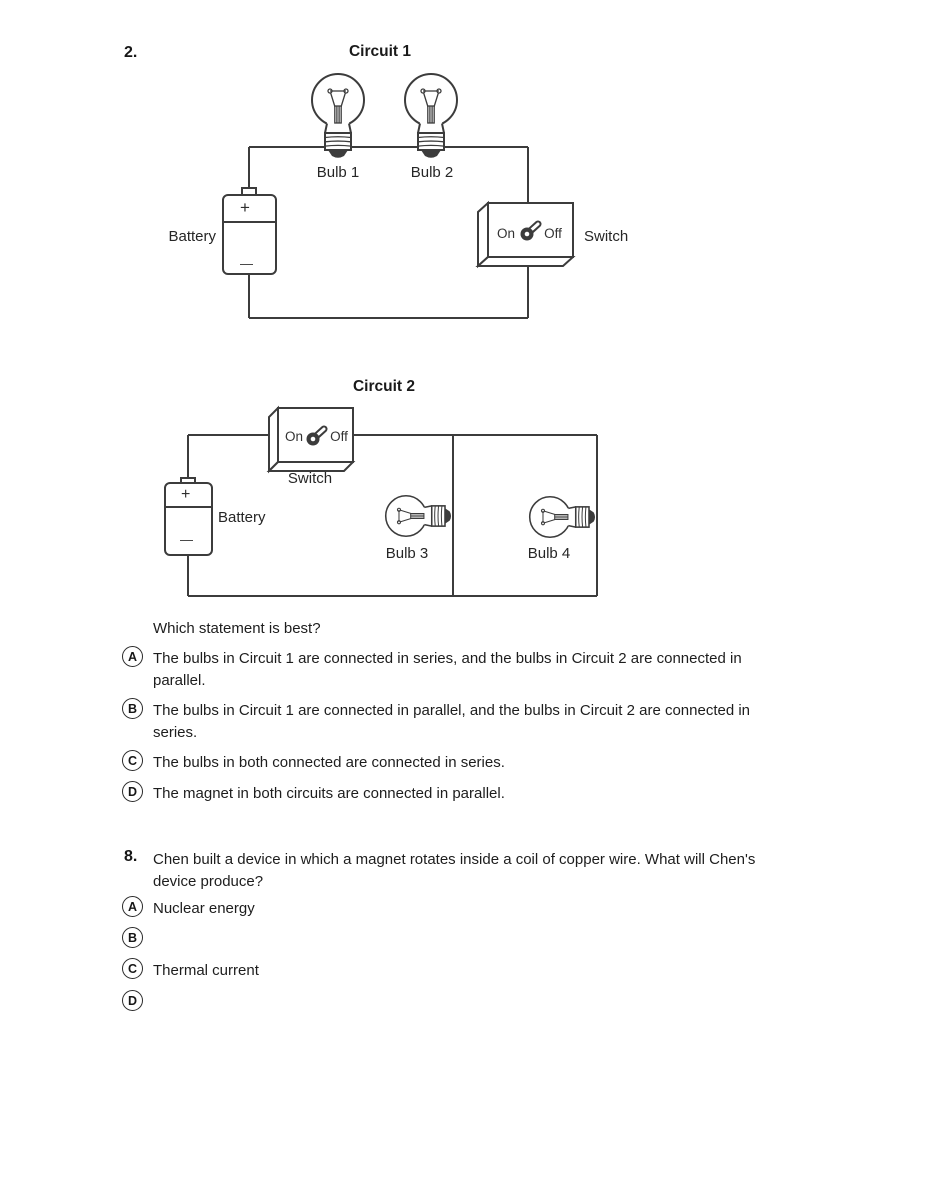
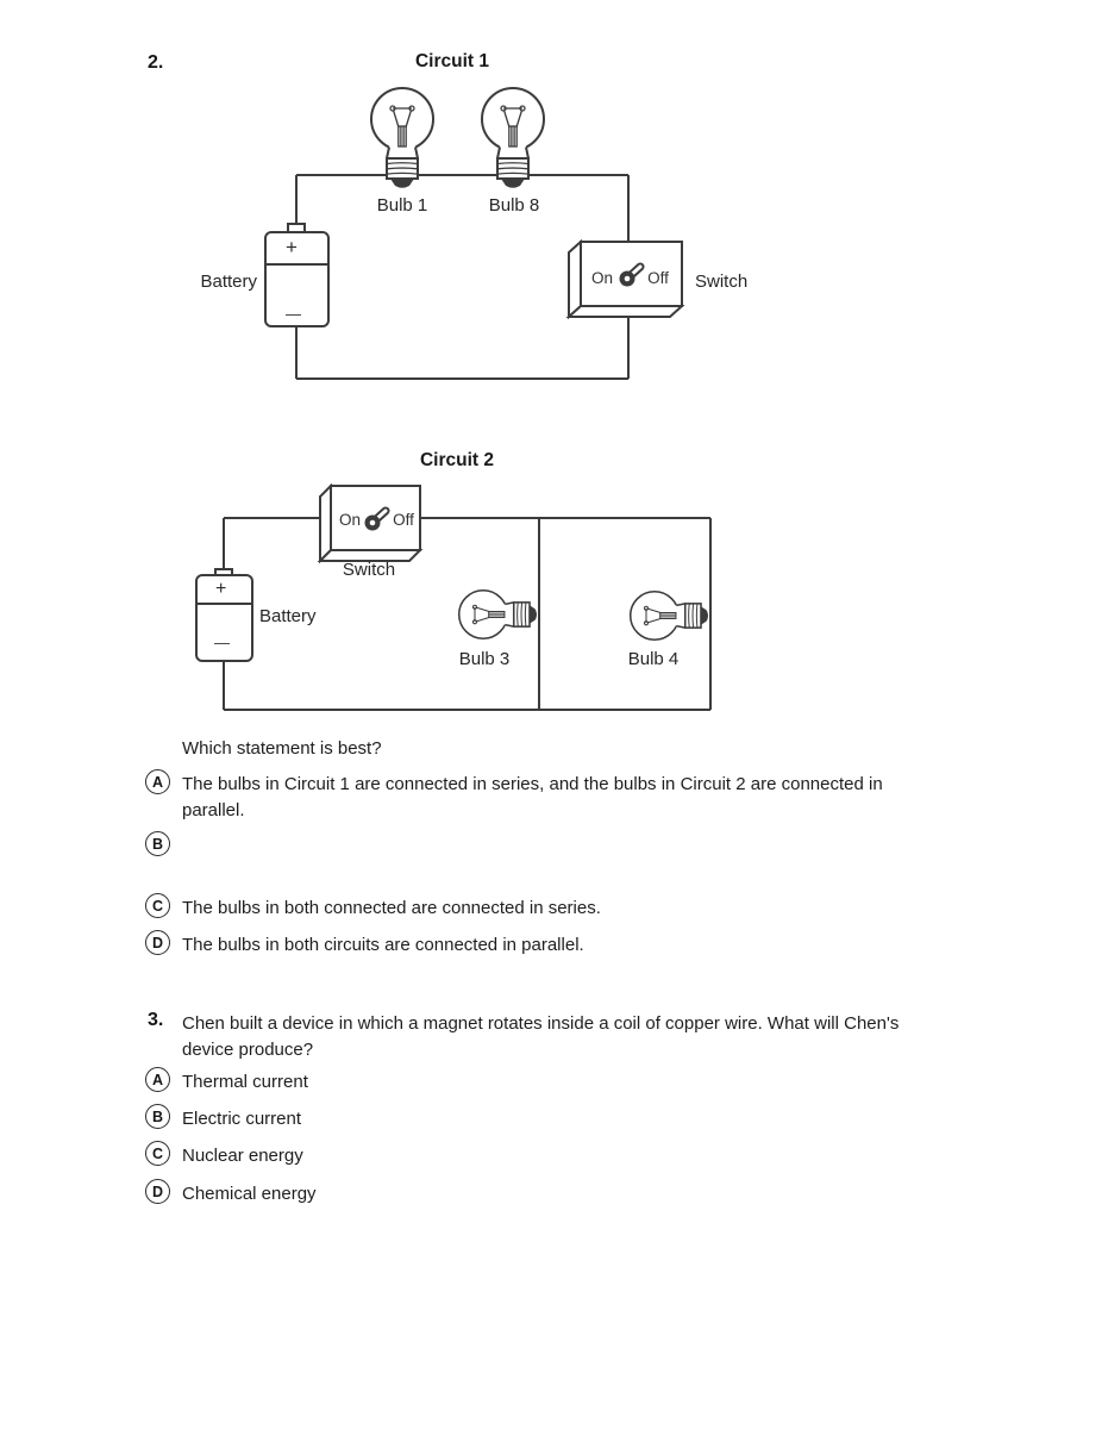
  2.
  Circuit 1
  Bulb 1
- Bulb 2
+ Bulb 8
  Battery
  +
  —
  On
  Off
  Switch
  Circuit 2
  On
  Off
  Switch
  Battery
  +
  —
  Bulb 3
  Bulb 4
  Which statement is best?
  A
  The bulbs in Circuit 1 are connected in series, and the bulbs in Circuit 2 are connected in
  parallel.
  B
- The bulbs in Circuit 1 are connected in parallel, and the bulbs in Circuit 2 are connected in
- series.
  C
  The bulbs in both connected are connected in series.
  D
- The magnet in both circuits are connected in parallel.
+ The bulbs in both circuits are connected in parallel.
- 8.
+ 3.
  Chen built a device in which a magnet rotates inside a coil of copper wire. What will Chen's
  device produce?
  A
- Nuclear energy
+ Thermal current
  B
+ Electric current
  C
- Thermal current
+ Nuclear energy
  D
+ Chemical energy
